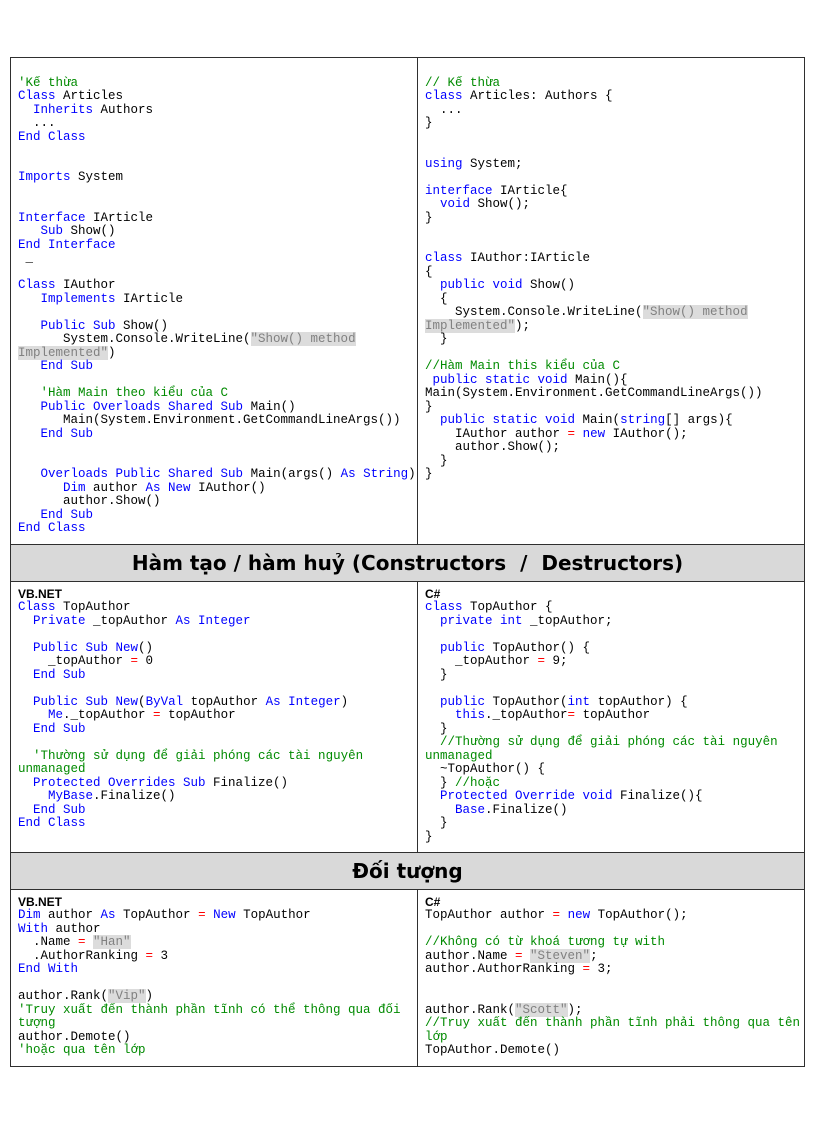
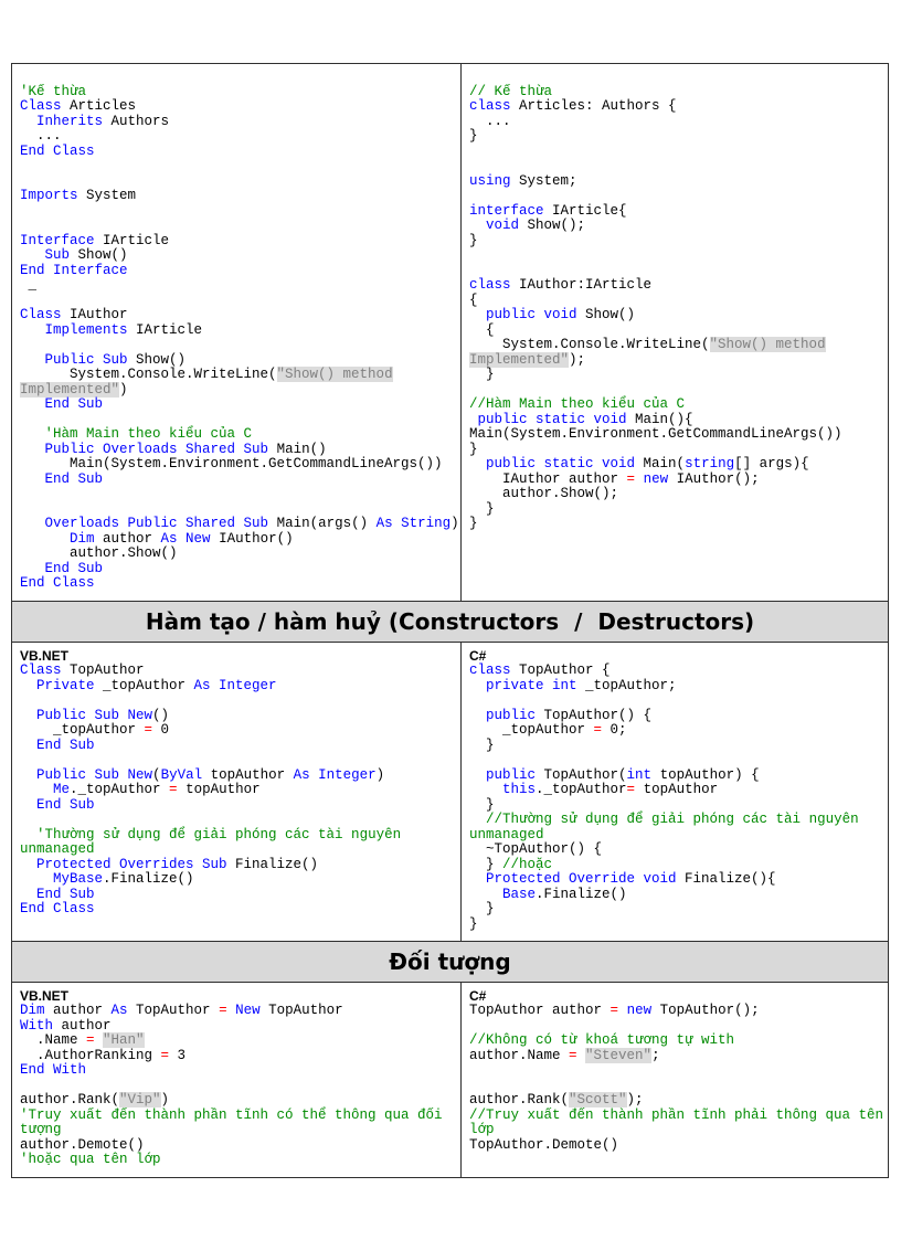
  'Kế thừa
  Class Articles
  Inherits Authors
  ...
  End Class
  Imports System
  Interface IArticle
  Sub Show()
  End Interface
  _
  Class IAuthor
  Implements IArticle
  Public Sub Show()
  System.Console.WriteLine("Show() method
  Implemented")
  End Sub
  'Hàm Main theo kiểu của C
  Public Overloads Shared Sub Main()
  Main(System.Environment.GetCommandLineArgs())
  End Sub
  Overloads Public Shared Sub Main(args() As String)
  Dim author As New IAuthor()
  author.Show()
  End Sub
  End Class
  // Kế thừa
  class Articles: Authors {
  ...
  }
  using System;
  interface IArticle{
  void Show();
  }
  class IAuthor:IArticle
  {
  public void Show()
  {
  System.Console.WriteLine("Show() method
  Implemented");
  }
- //Hàm Main this kiểu của C
+ //Hàm Main theo kiểu của C
  public static void Main(){
  Main(System.Environment.GetCommandLineArgs())
  }
  public static void Main(string[] args){
  IAuthor author = new IAuthor();
  author.Show();
  }
  }
  Hàm tạo / hàm huỷ (Constructors / Destructors)
  VB.NET
  Class TopAuthor
  Private _topAuthor As Integer
  Public Sub New()
  _topAuthor = 0
  End Sub
  Public Sub New(ByVal topAuthor As Integer)
  Me._topAuthor = topAuthor
  End Sub
  'Thường sử dụng để giải phóng các tài nguyên
  unmanaged
  Protected Overrides Sub Finalize()
  MyBase.Finalize()
  End Sub
  End Class
  C#
  class TopAuthor {
  private int _topAuthor;
  public TopAuthor() {
- _topAuthor = 9;
+ _topAuthor = 0;
  }
  public TopAuthor(int topAuthor) {
  this._topAuthor= topAuthor
  }
  //Thường sử dụng để giải phóng các tài nguyên
  unmanaged
  ~TopAuthor() {
  } //hoặc
  Protected Override void Finalize(){
  Base.Finalize()
  }
  }
  Đối tượng
  VB.NET
  Dim author As TopAuthor = New TopAuthor
  With author
  .Name = "Han"
  .AuthorRanking = 3
  End With
  author.Rank("Vip")
  'Truy xuất đến thành phần tĩnh có thể thông qua đối
  tượng
  author.Demote()
  'hoặc qua tên lớp
  C#
  TopAuthor author = new TopAuthor();
  //Không có từ khoá tương tự with
  author.Name = "Steven";
- author.AuthorRanking = 3;
  author.Rank("Scott");
  //Truy xuất đến thành phần tĩnh phải thông qua tên
  lớp
  TopAuthor.Demote()
